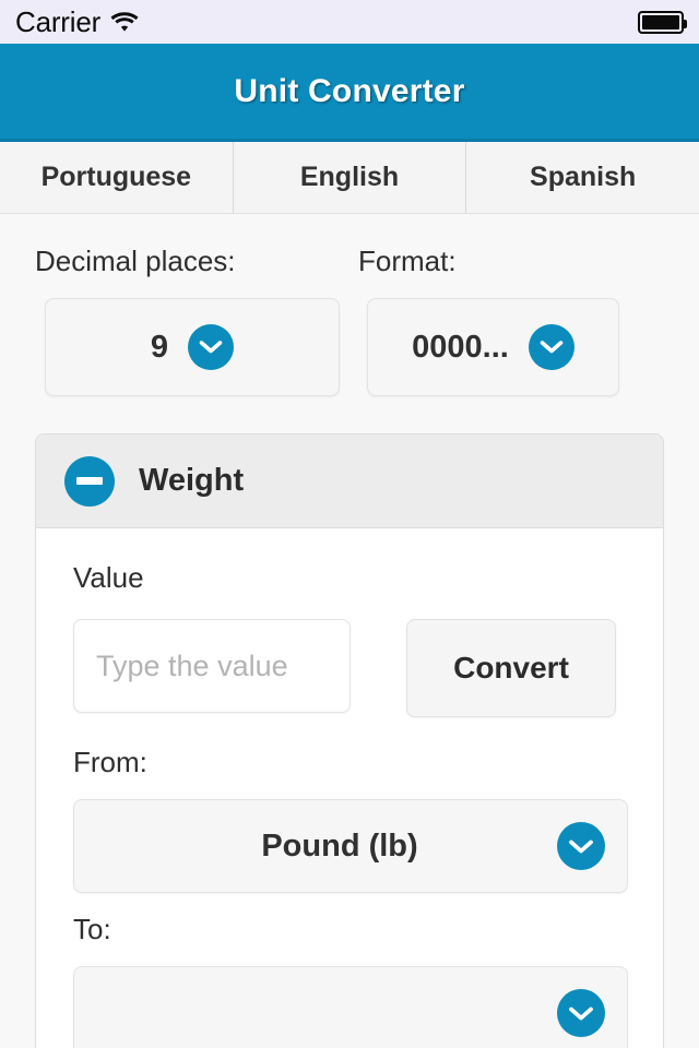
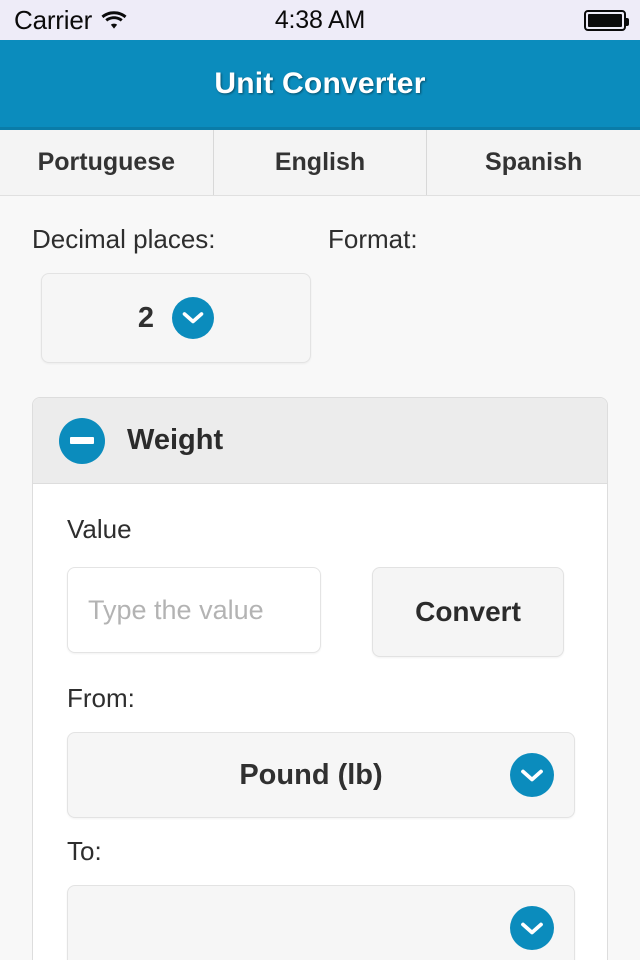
  Carrier
+ 4:38 AM
  Unit Converter
  Portuguese
  English
  Spanish
  Decimal places:
- 9
+ 2
  Format:
- 0000...
  Weight
  Value
  Type the value
  Convert
  From:
  Pound (lb)
  To:
